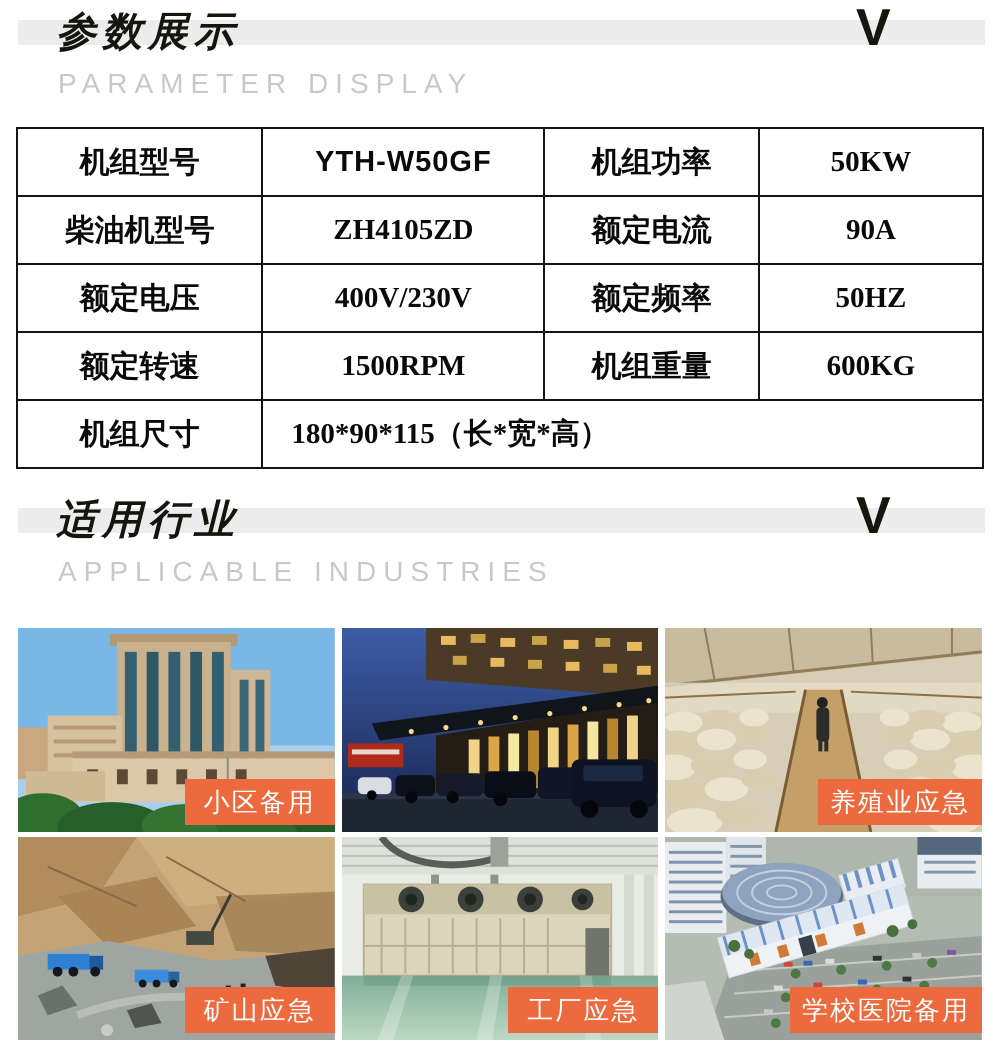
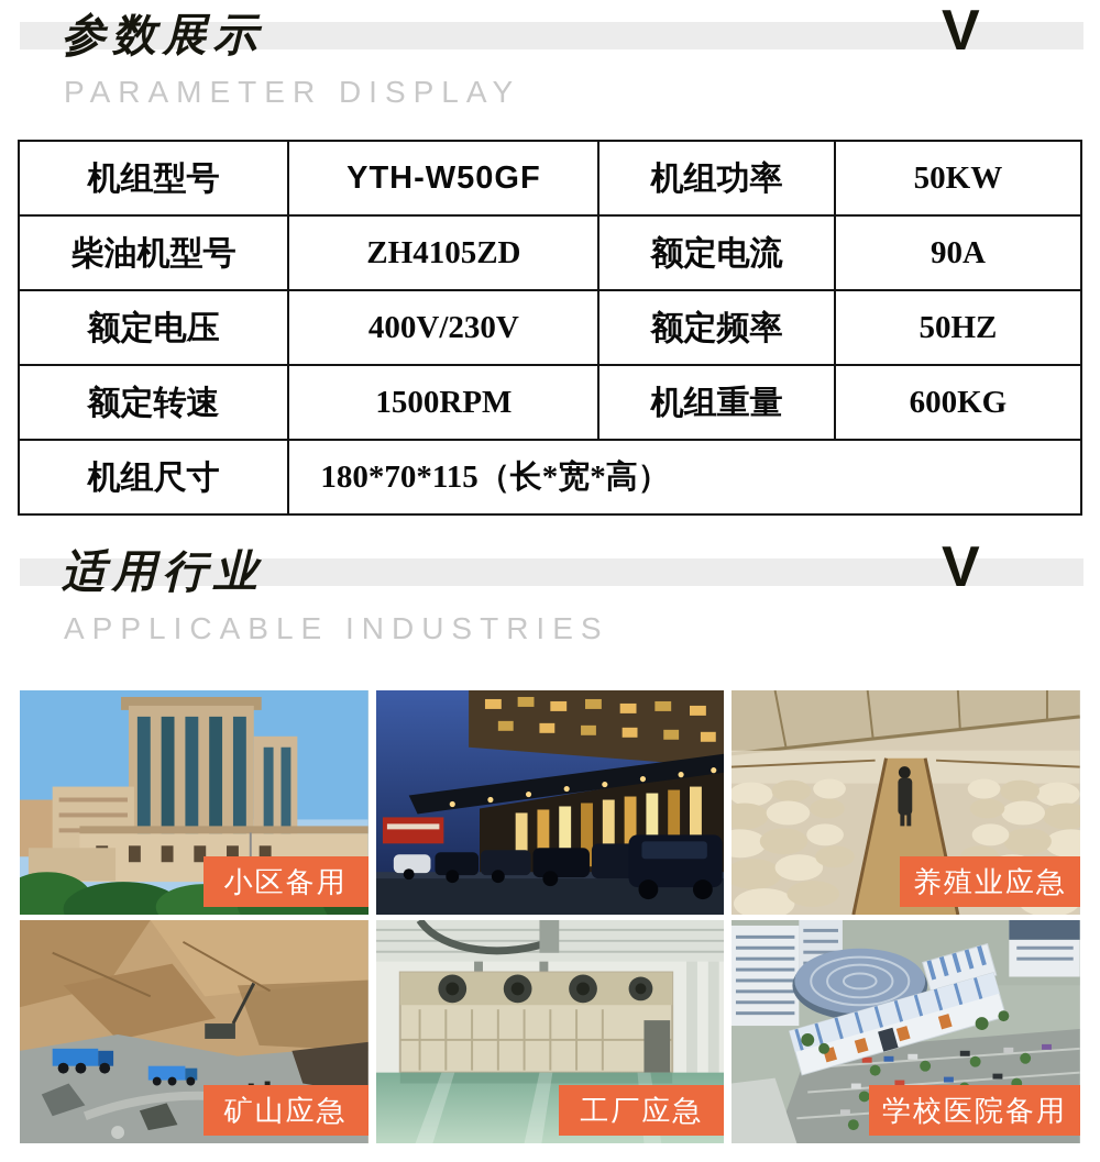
  参数展示
  PARAMETER DISPLAY
  V
  机组型号	YTH-W50GF	机组功率	50KW
  柴油机型号	ZH4105ZD	额定电流	90A
  额定电压	400V/230V	额定频率	50HZ
  额定转速	1500RPM	机组重量	600KG
- 机组尺寸	180*90*115（长*宽*高）
+ 机组尺寸	180*70*115（长*宽*高）
  适用行业
  APPLICABLE INDUSTRIES
  V
  小区备用
  养殖业应急
  矿山应急
  工厂应急
  学校医院备用
